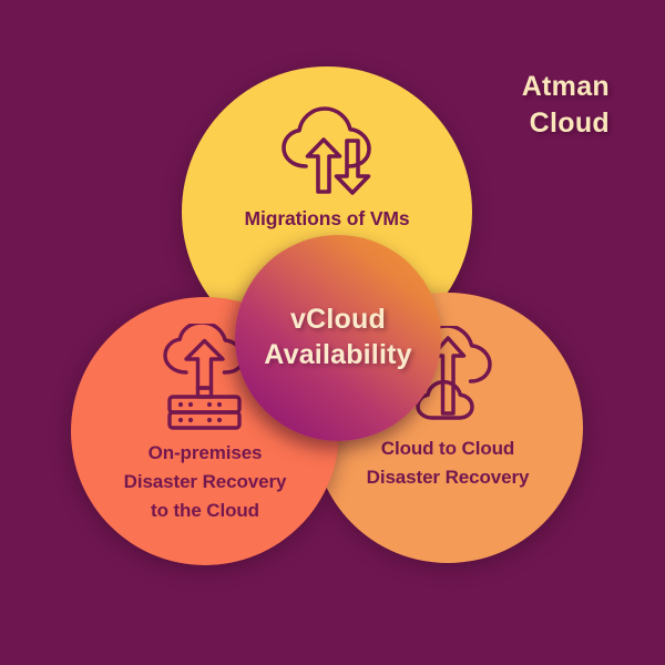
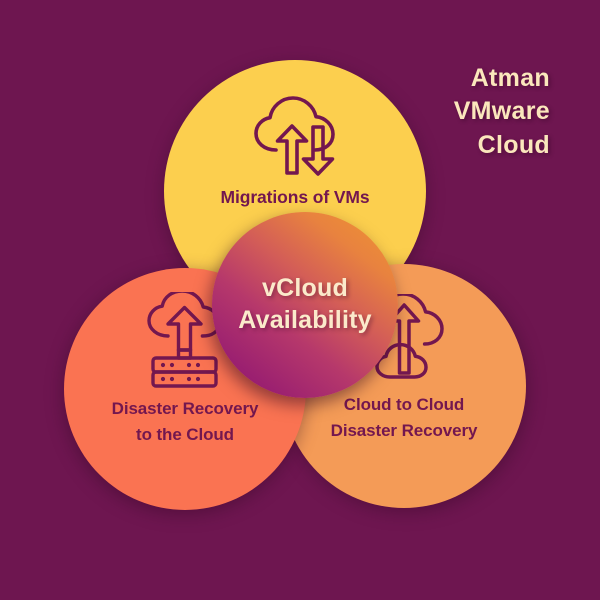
  Atman
+ VMware
  Cloud
  Migrations of VMs
- On-premises
  Disaster Recovery
  to the Cloud
  Cloud to Cloud
  Disaster Recovery
  vCloud
  Availability
